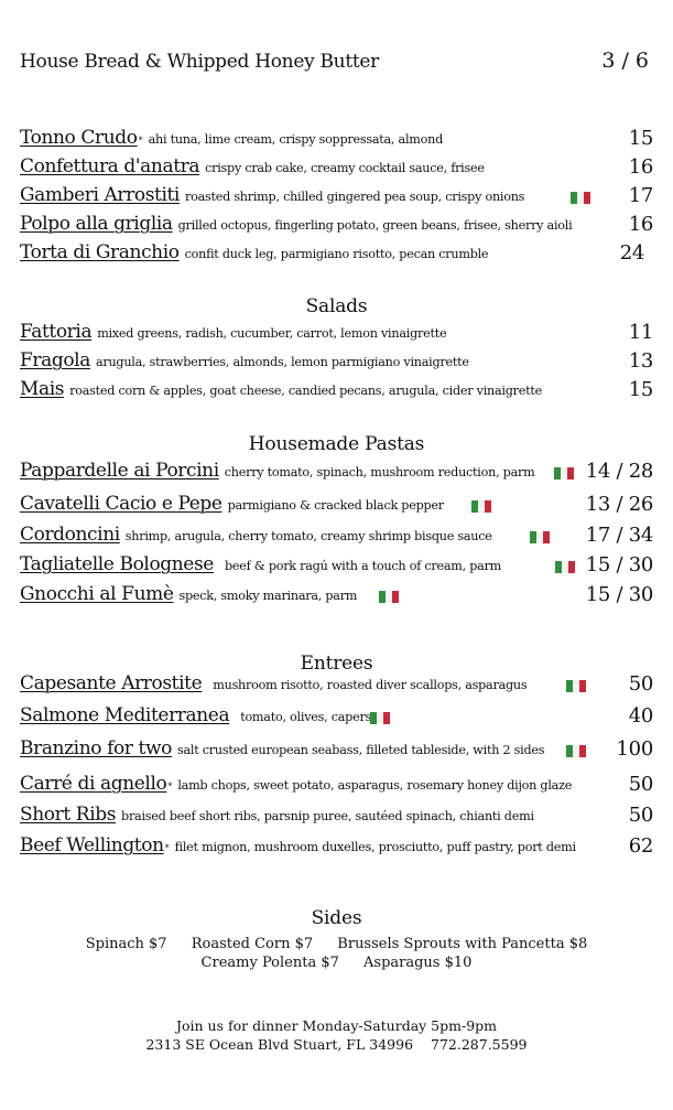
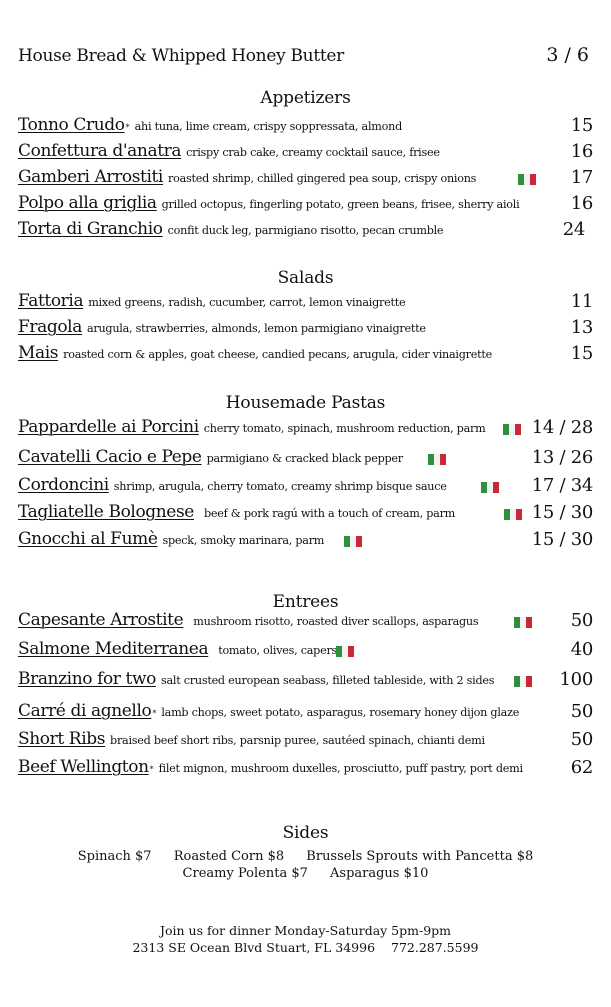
  House Bread & Whipped Honey Butter
  3 / 6
+ Appetizers
  Tonno Crudo
  *
  ahi tuna, lime cream, crispy soppressata, almond
  15
  Confettura d'anatra
  crispy crab cake, creamy cocktail sauce, frisee
  16
  Gamberi Arrostiti
  roasted shrimp, chilled gingered pea soup, crispy onions
  17
  Polpo alla griglia
  grilled octopus, fingerling potato, green beans, frisee, sherry aioli
  16
  Torta di Granchio
  confit duck leg, parmigiano risotto, pecan crumble
  24
  Salads
  Fattoria
  mixed greens, radish, cucumber, carrot, lemon vinaigrette
  11
  Fragola
  arugula, strawberries, almonds, lemon parmigiano vinaigrette
  13
  Mais
  roasted corn & apples, goat cheese, candied pecans, arugula, cider vinaigrette
  15
  Housemade Pastas
  Pappardelle ai Porcini
  cherry tomato, spinach, mushroom reduction, parm
  14 / 28
  Cavatelli Cacio e Pepe
  parmigiano & cracked black pepper
  13 / 26
  Cordoncini
  shrimp, arugula, cherry tomato, creamy shrimp bisque sauce
  17 / 34
  Tagliatelle Bolognese
  beef & pork ragú with a touch of cream, parm
  15 / 30
  Gnocchi al Fumè
  speck, smoky marinara, parm
  15 / 30
  Entrees
  Capesante Arrostite
  mushroom risotto, roasted diver scallops, asparagus
  50
  Salmone Mediterranea
  tomato, olives, capers
  40
  Branzino for two
  salt crusted european seabass, filleted tableside, with 2 sides
  100
  Carré di agnello
  *
  lamb chops, sweet potato, asparagus, rosemary honey dijon glaze
  50
  Short Ribs
  braised beef short ribs, parsnip puree, sautéed spinach, chianti demi
  50
  Beef Wellington
  *
  filet mignon, mushroom duxelles, prosciutto, puff pastry, port demi
  62
  Sides
- Spinach $7 Roasted Corn $7 Brussels Sprouts with Pancetta $8
+ Spinach $7 Roasted Corn $8 Brussels Sprouts with Pancetta $8
  Creamy Polenta $7 Asparagus $10
  Join us for dinner Monday-Saturday 5pm-9pm
  2313 SE Ocean Blvd Stuart, FL 34996 772.287.5599
